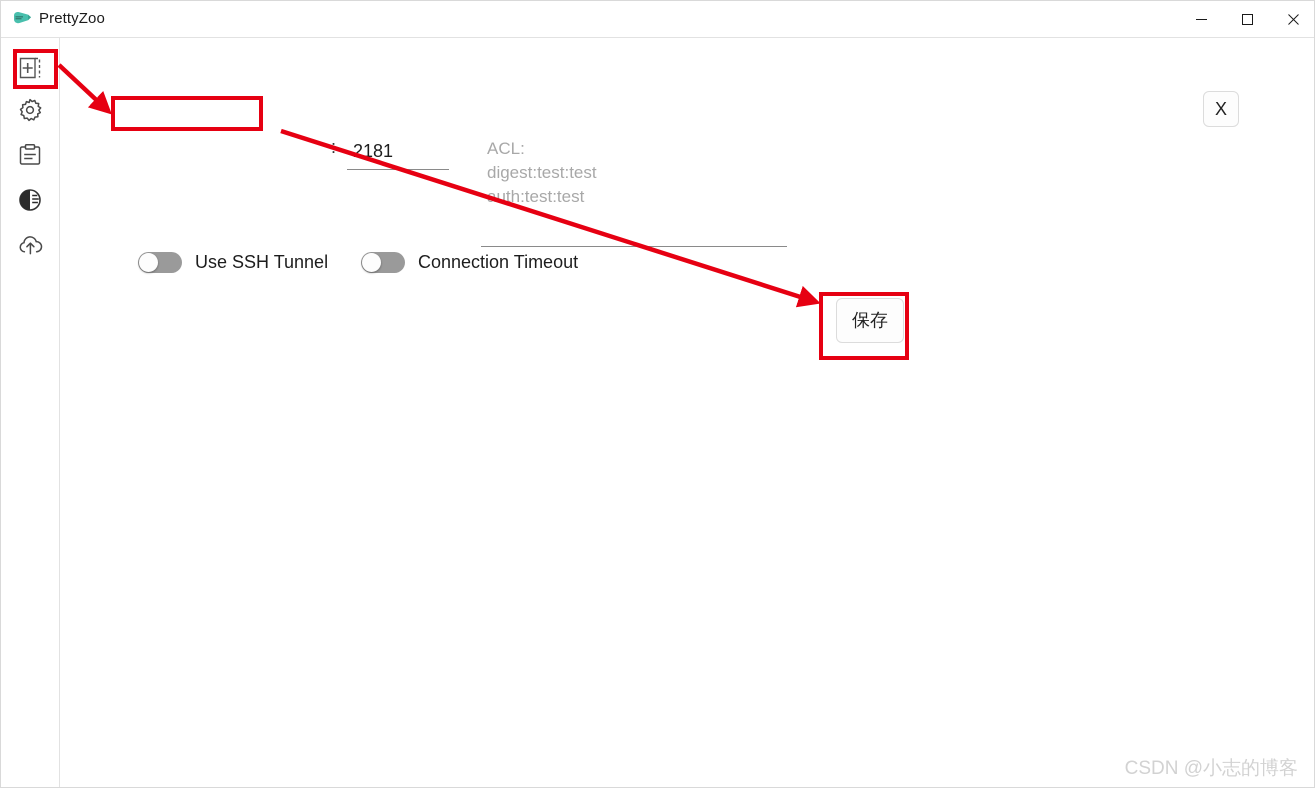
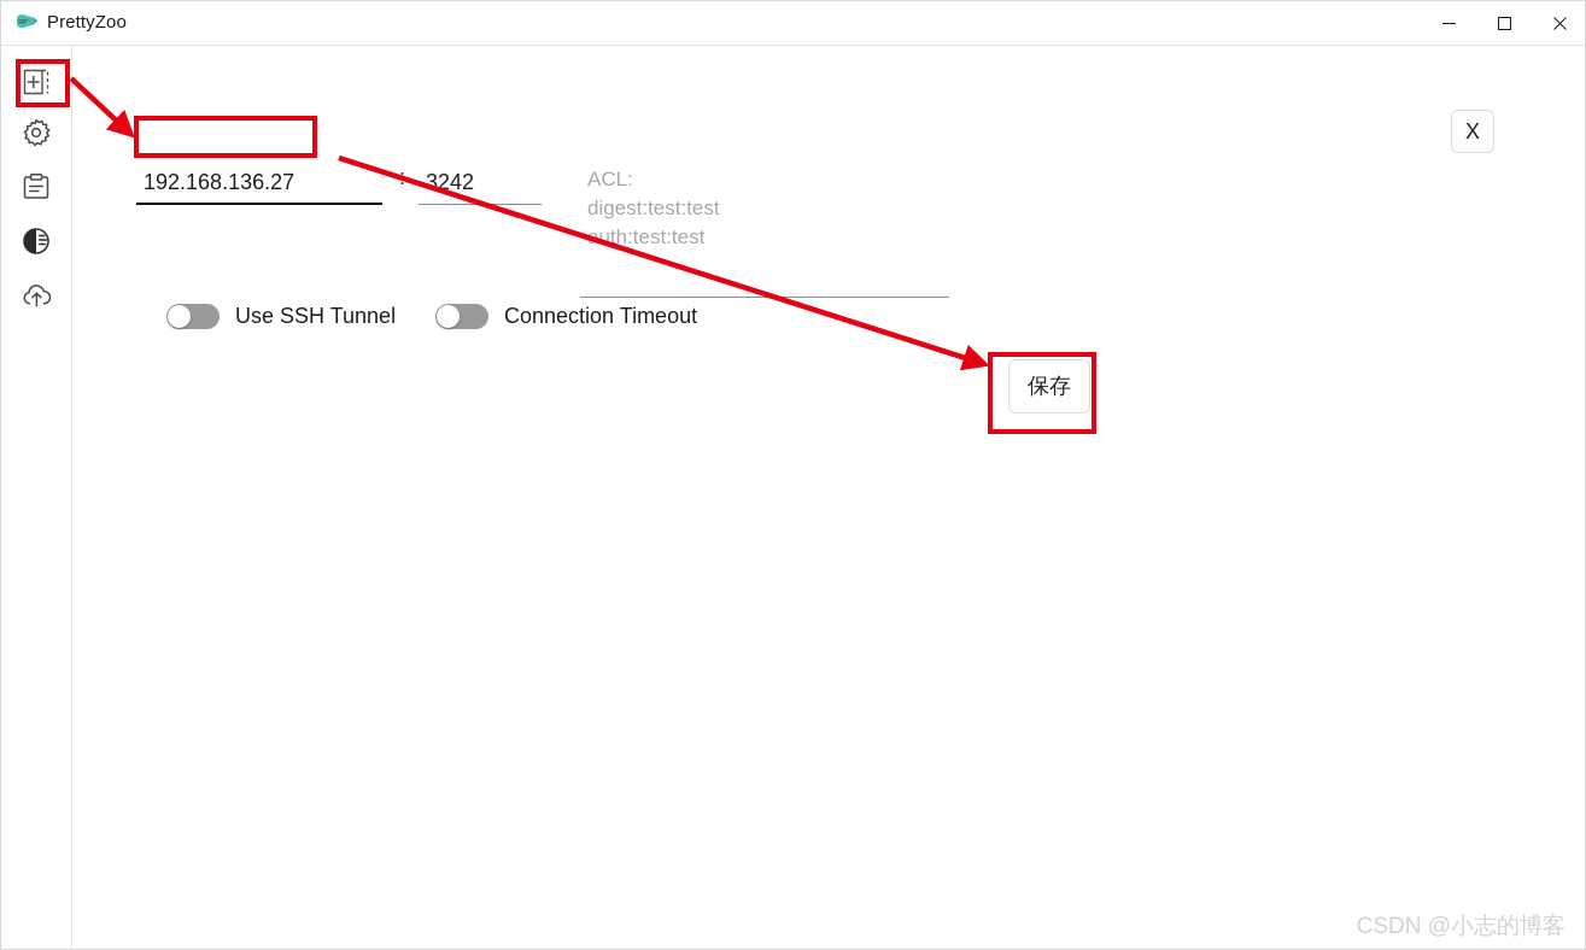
  PrettyZoo
+ 192.168.136.27
- 2181
+ 3242
  ACL:
  digest:test:test
  uth:test:test
  Use SSH Tunnel
  Connection Timeout
  保存
  X
  CSDN @小志的博客
